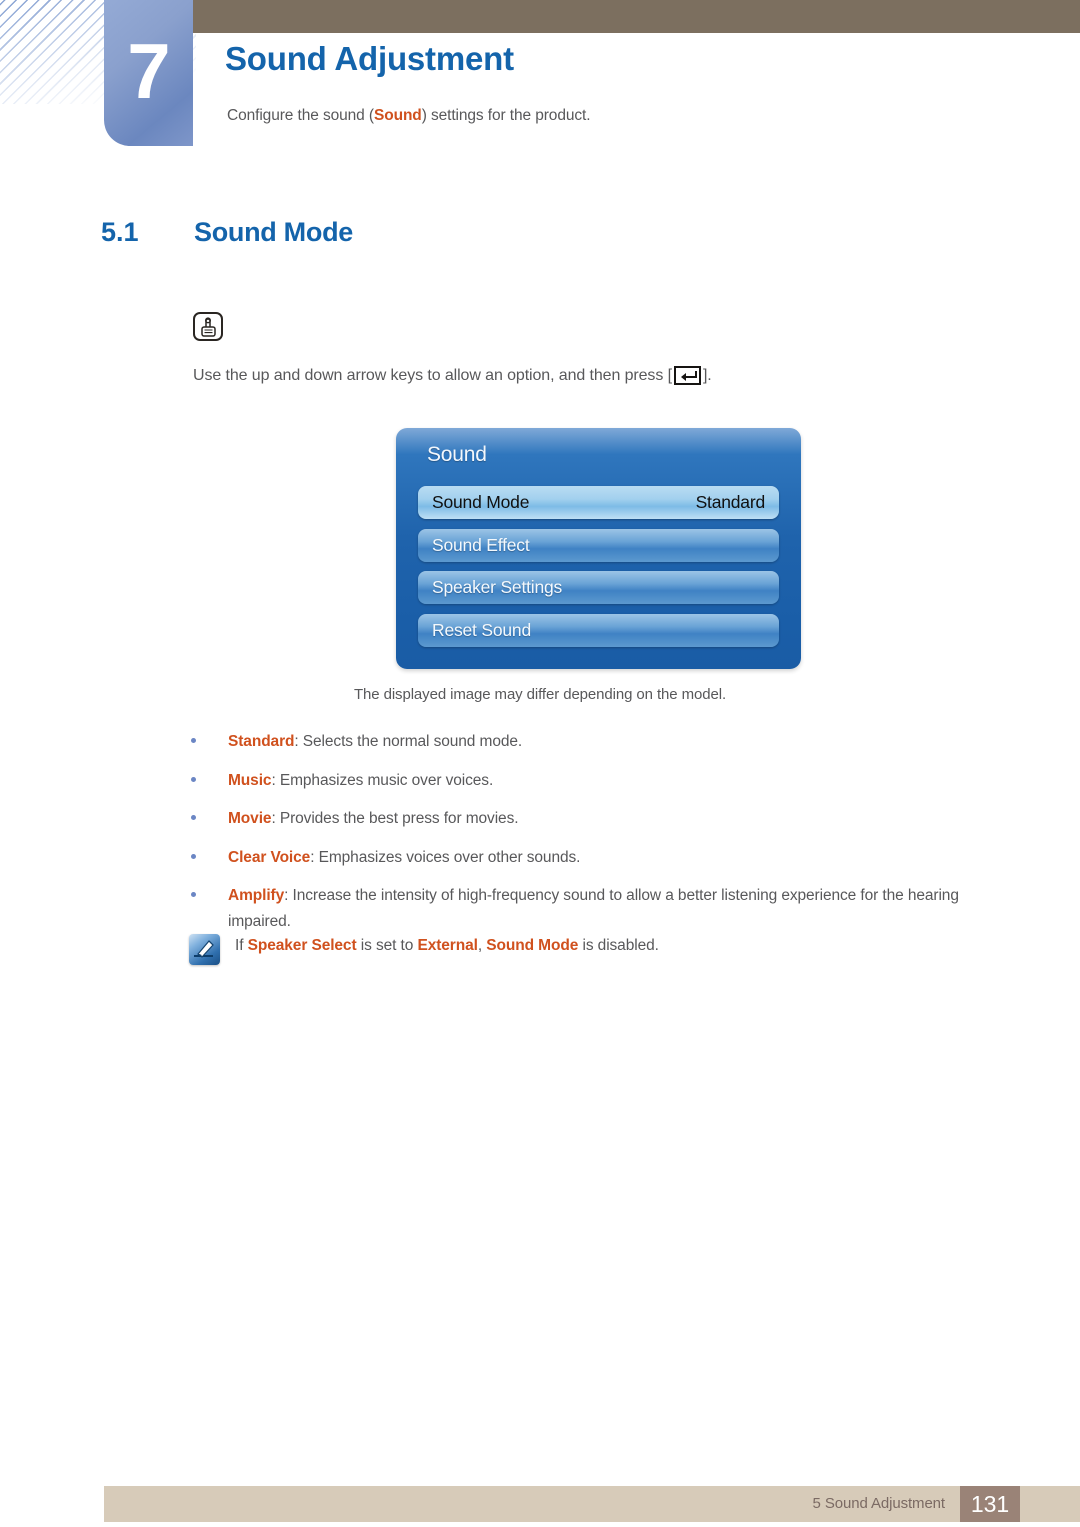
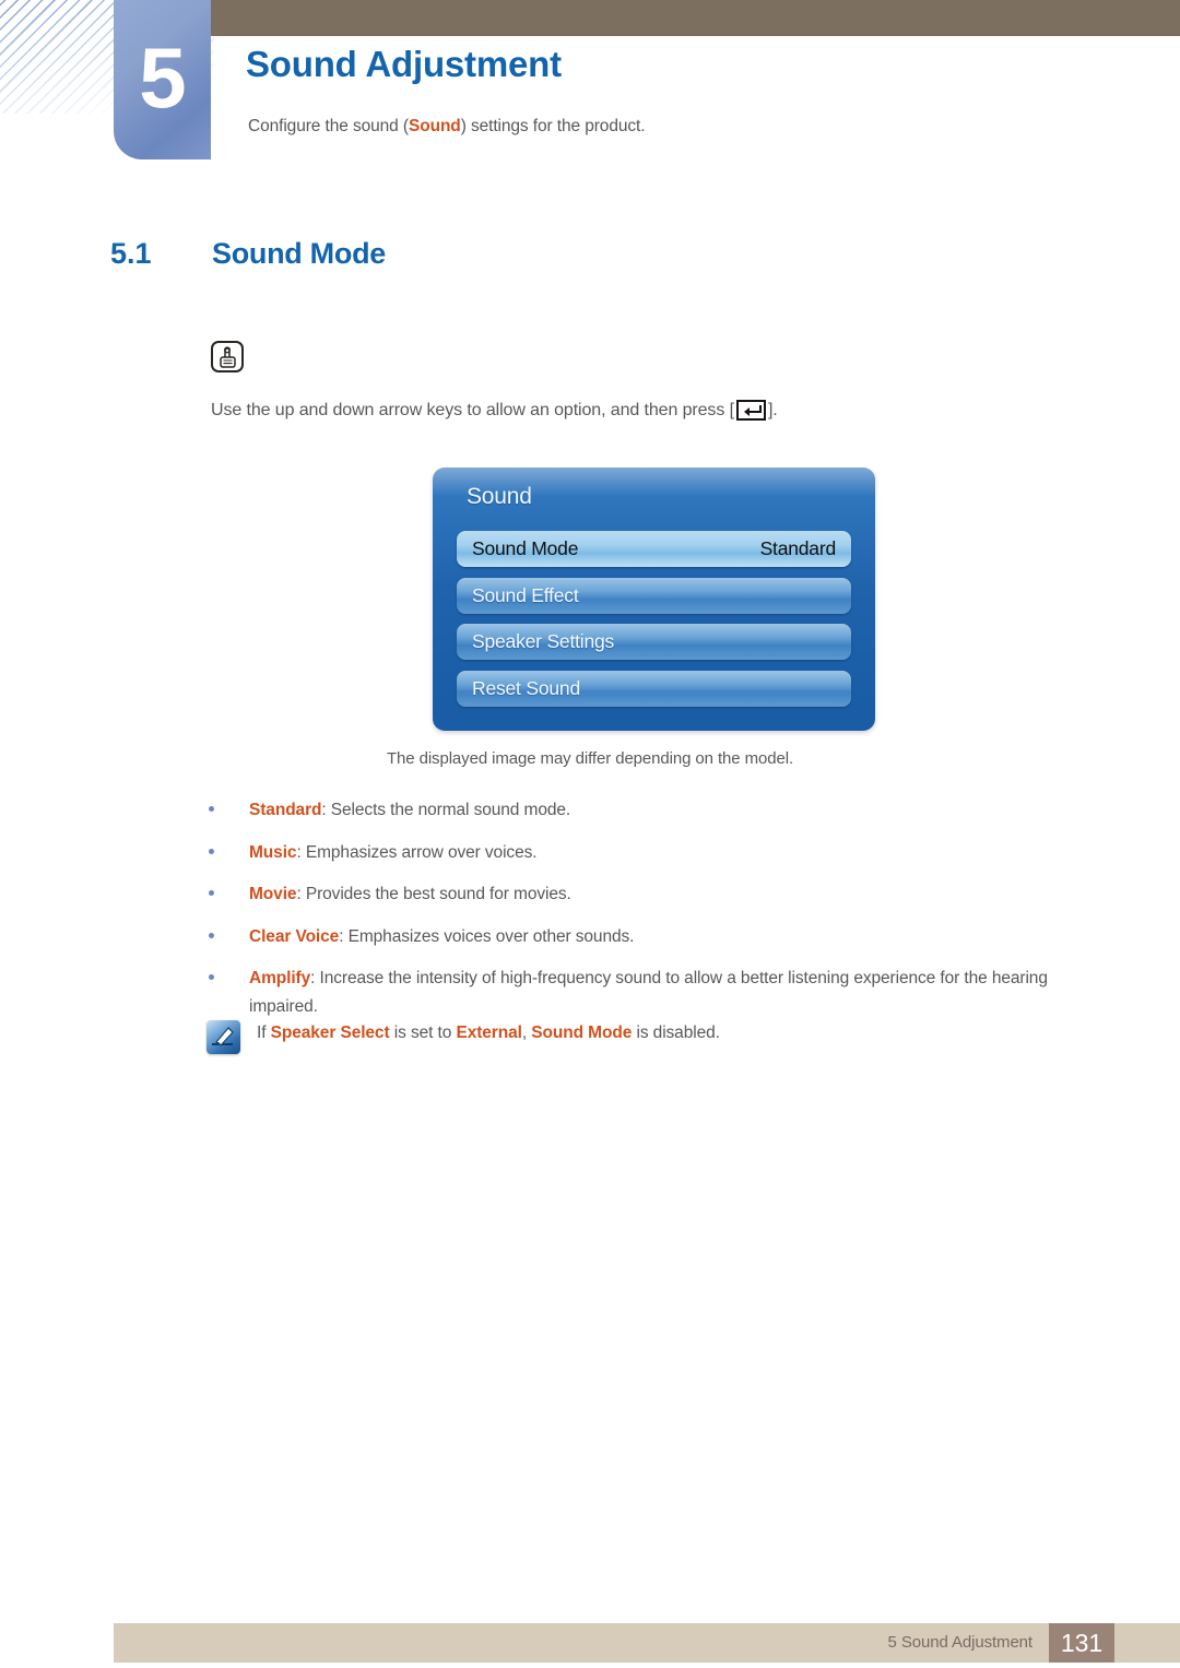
- 7
+ 5
  Sound Adjustment
  Configure the sound (Sound) settings for the product.
  5.1
  Sound Mode
  Use the up and down arrow keys to allow an option, and then press [
  ].
  Sound
  Sound Mode
  Standard
  Sound Effect
  Speaker Settings
  Reset Sound
  The displayed image may differ depending on the model.
  Standard: Selects the normal sound mode.
- Music: Emphasizes music over voices.
+ Music: Emphasizes arrow over voices.
- Movie: Provides the best press for movies.
+ Movie: Provides the best sound for movies.
  Clear Voice: Emphasizes voices over other sounds.
  Amplify: Increase the intensity of high-frequency sound to allow a better listening experience for the hearing impaired.
  If Speaker Select is set to External, Sound Mode is disabled.
  5 Sound Adjustment
  131
